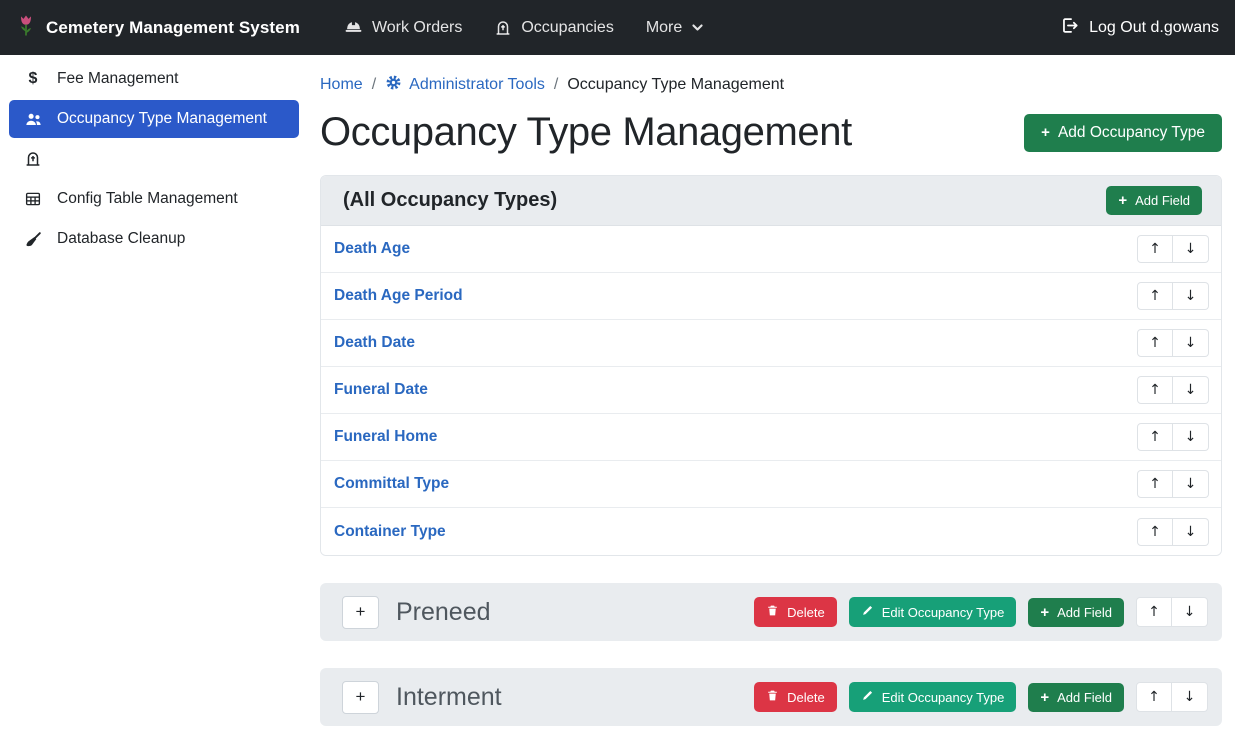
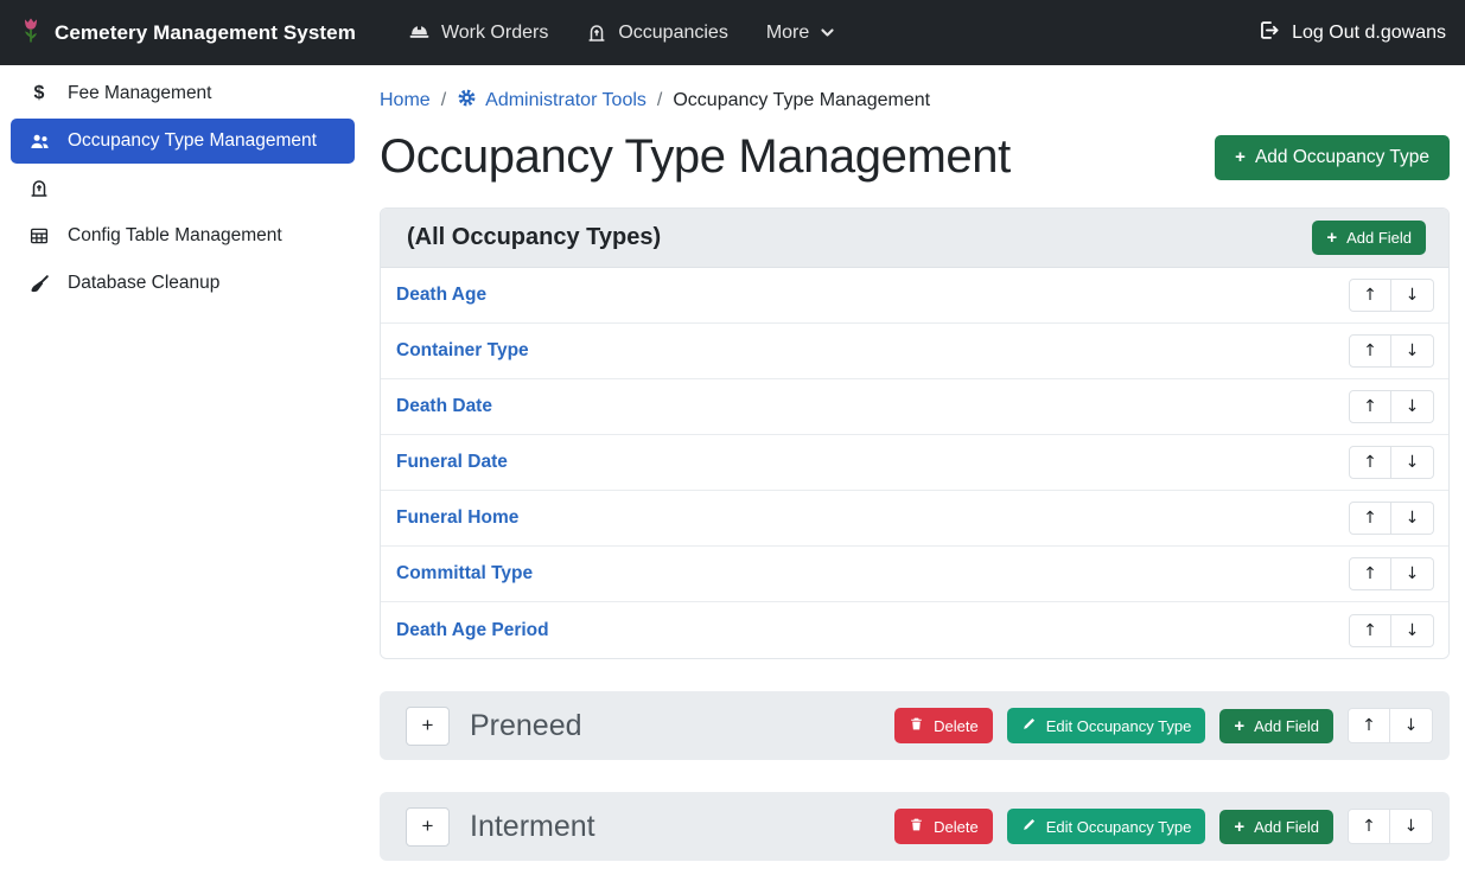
  Cemetery Management System
  Work Orders
  Occupancies
  More
  Log Out d.gowans
  $
  Fee Management
  Occupancy Type Management
  Config Table Management
  Database Cleanup
  Home
  /
  Administrator Tools
  /
  Occupancy Type Management
  Occupancy Type Management
  +
  Add Occupancy Type
  (All Occupancy Types)
  +
  Add Field
  Death Age
  ↑
  ↓
- Death Age Period
+ Container Type
  ↑
  ↓
  Death Date
  ↑
  ↓
  Funeral Date
  ↑
  ↓
  Funeral Home
  ↑
  ↓
  Committal Type
  ↑
  ↓
- Container Type
+ Death Age Period
  ↑
  ↓
  +
  Preneed
  Delete
  Edit Occupancy Type
  +
  Add Field
  ↑
  ↓
  +
  Interment
  Delete
  Edit Occupancy Type
  +
  Add Field
  ↑
  ↓
